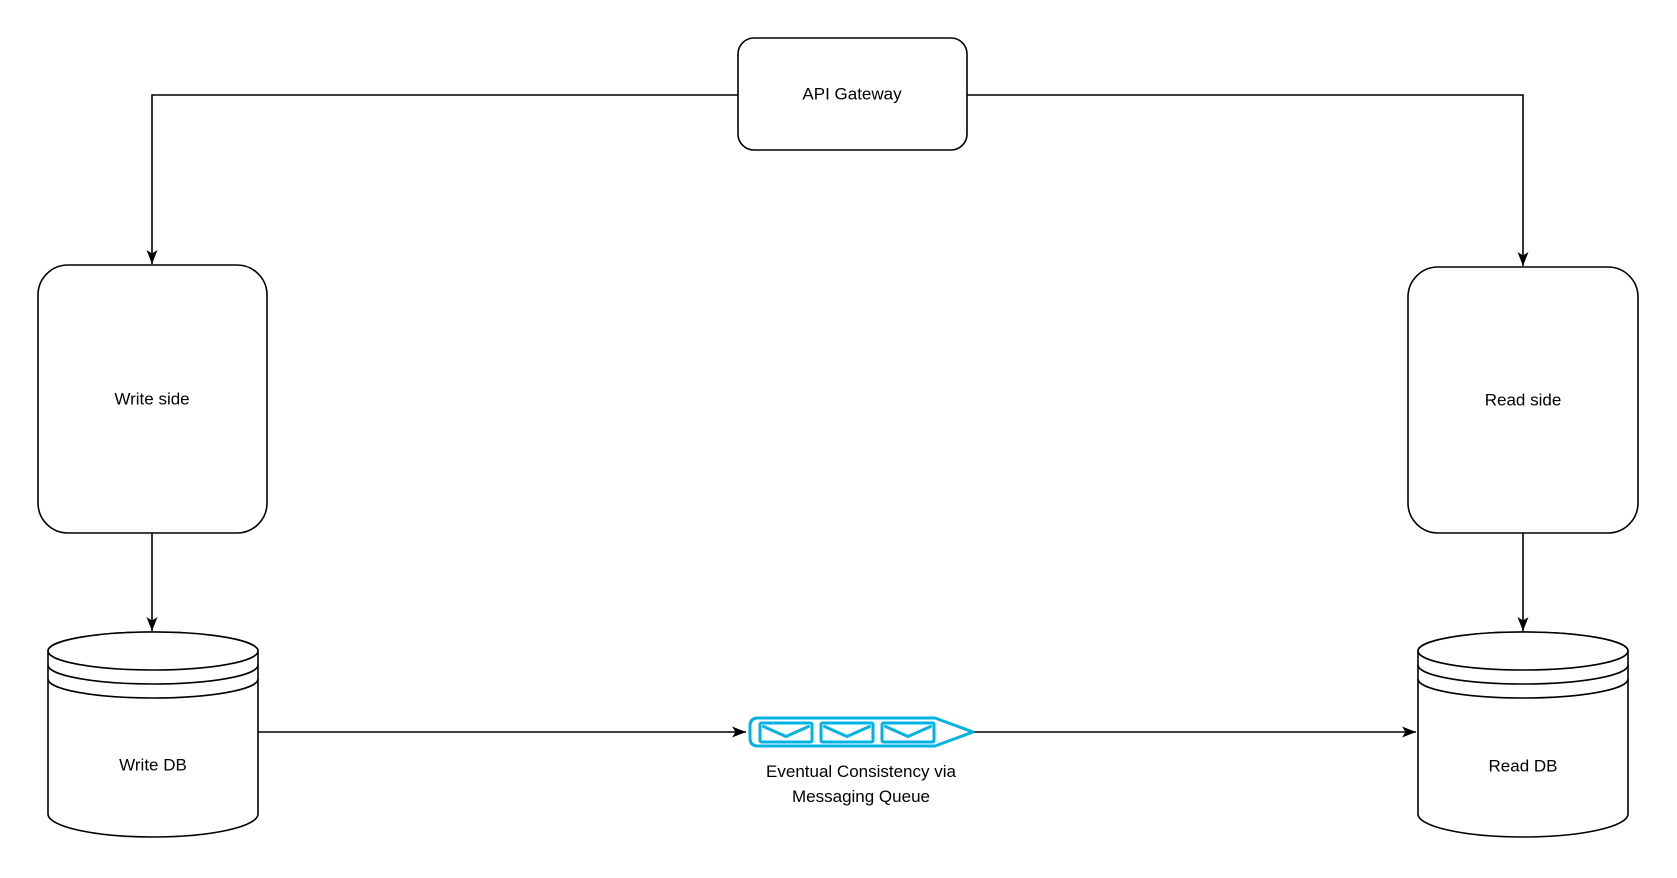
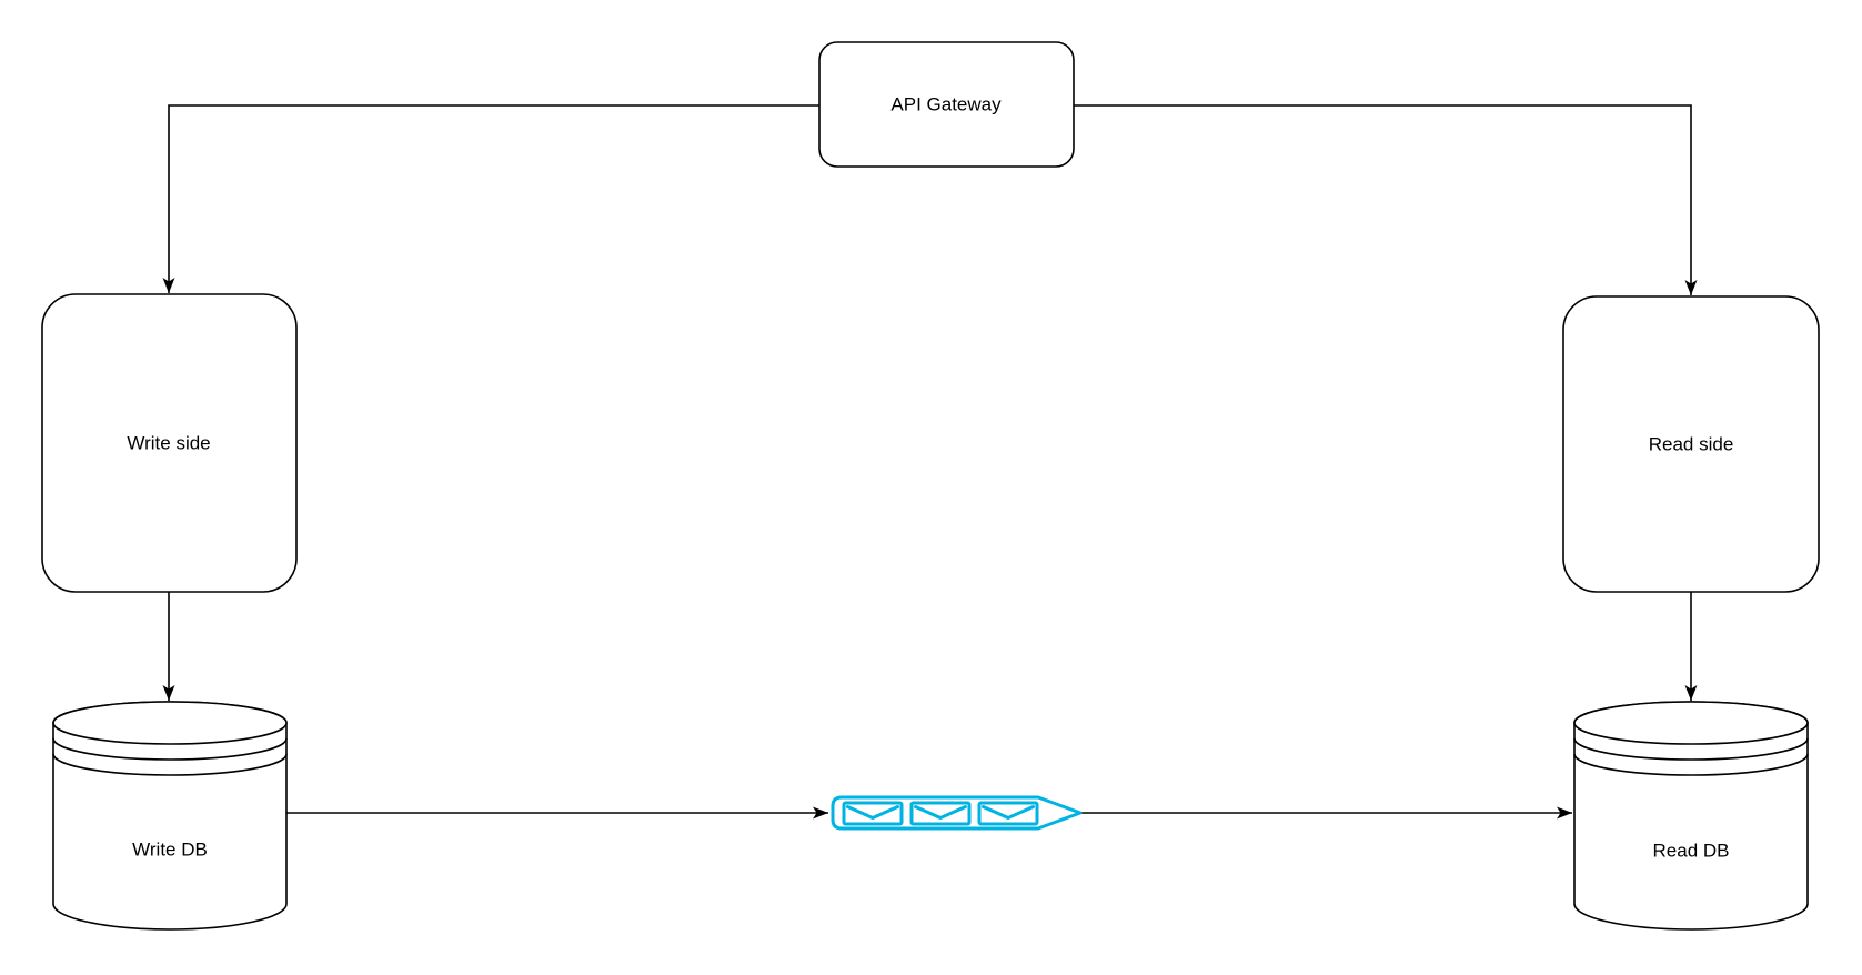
  API Gateway
  Write side
  Read side
  Write DB
  Read DB
- Eventual Consistency via
- Messaging Queue
